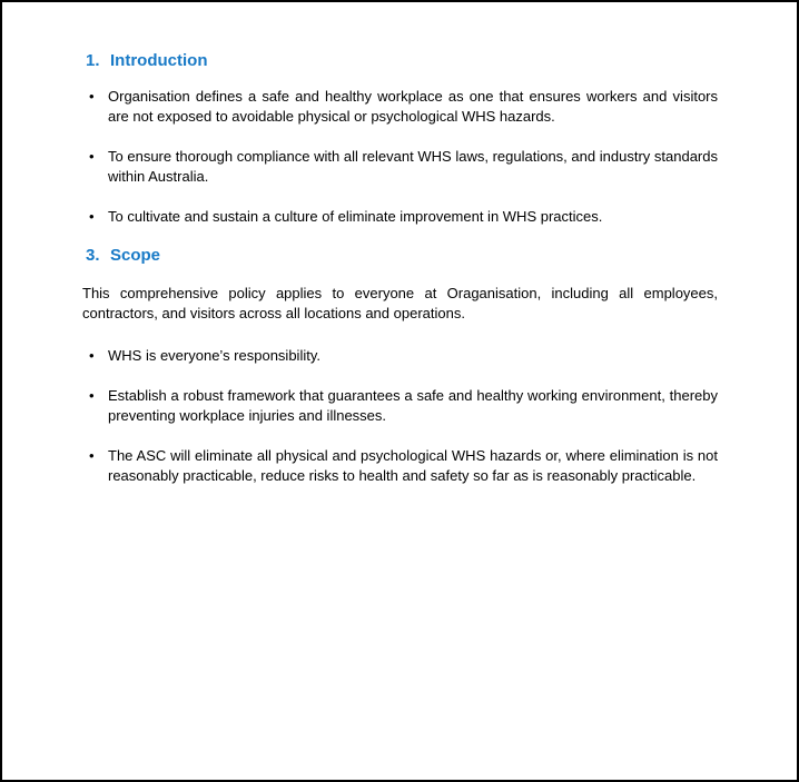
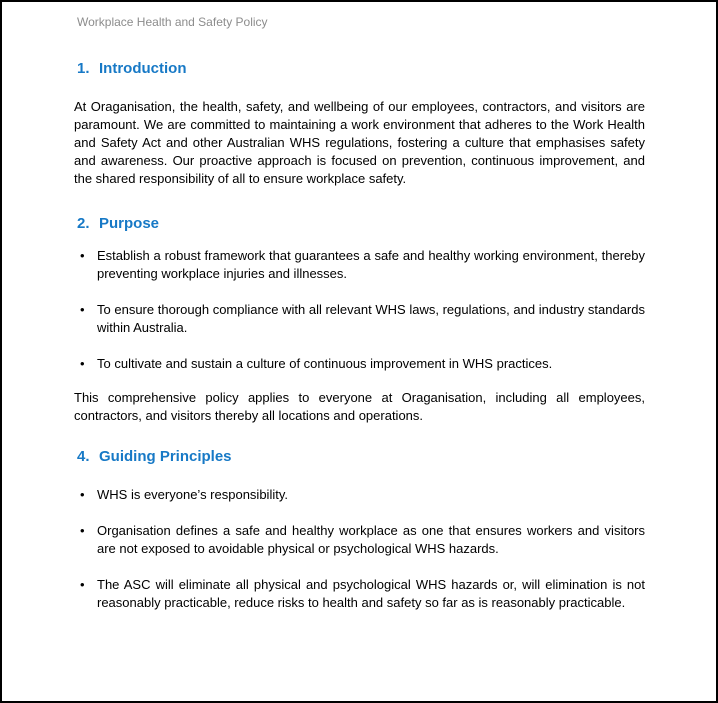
+ Workplace Health and Safety Policy
  1.
  Introduction
+ At Oraganisation, the health, safety, and wellbeing of our employees, contractors, and visitors are paramount. We are committed to maintaining a work environment that adheres to the Work Health and Safety Act and other Australian WHS regulations, fostering a culture that emphasises safety and awareness. Our proactive approach is focused on prevention, continuous improvement, and the shared responsibility of all to ensure workplace safety.
+ 2.
+ Purpose
  •
- Organisation defines a safe and healthy workplace as one that ensures workers and visitors are not exposed to avoidable physical or psychological WHS hazards.
+ Establish a robust framework that guarantees a safe and healthy working environment, thereby preventing workplace injuries and illnesses.
  •
  To ensure thorough compliance with all relevant WHS laws, regulations, and industry standards within Australia.
  •
- To cultivate and sustain a culture of eliminate improvement in WHS practices.
+ To cultivate and sustain a culture of continuous improvement in WHS practices.
- 3.
- Scope
- This comprehensive policy applies to everyone at Oraganisation, including all employees, contractors, and visitors across all locations and operations.
+ This comprehensive policy applies to everyone at Oraganisation, including all employees, contractors, and visitors thereby all locations and operations.
+ 4.
+ Guiding Principles
  •
  WHS is everyone’s responsibility.
  •
- Establish a robust framework that guarantees a safe and healthy working environment, thereby preventing workplace injuries and illnesses.
+ Organisation defines a safe and healthy workplace as one that ensures workers and visitors are not exposed to avoidable physical or psychological WHS hazards.
  •
- The ASC will eliminate all physical and psychological WHS hazards or, where elimination is not reasonably practicable, reduce risks to health and safety so far as is reasonably practicable.
+ The ASC will eliminate all physical and psychological WHS hazards or, will elimination is not reasonably practicable, reduce risks to health and safety so far as is reasonably practicable.
